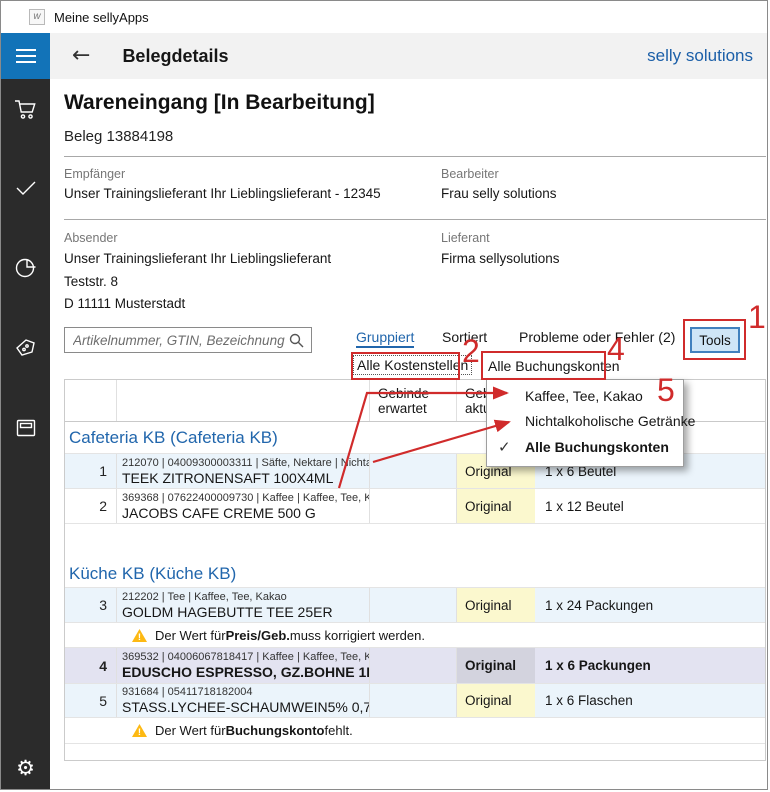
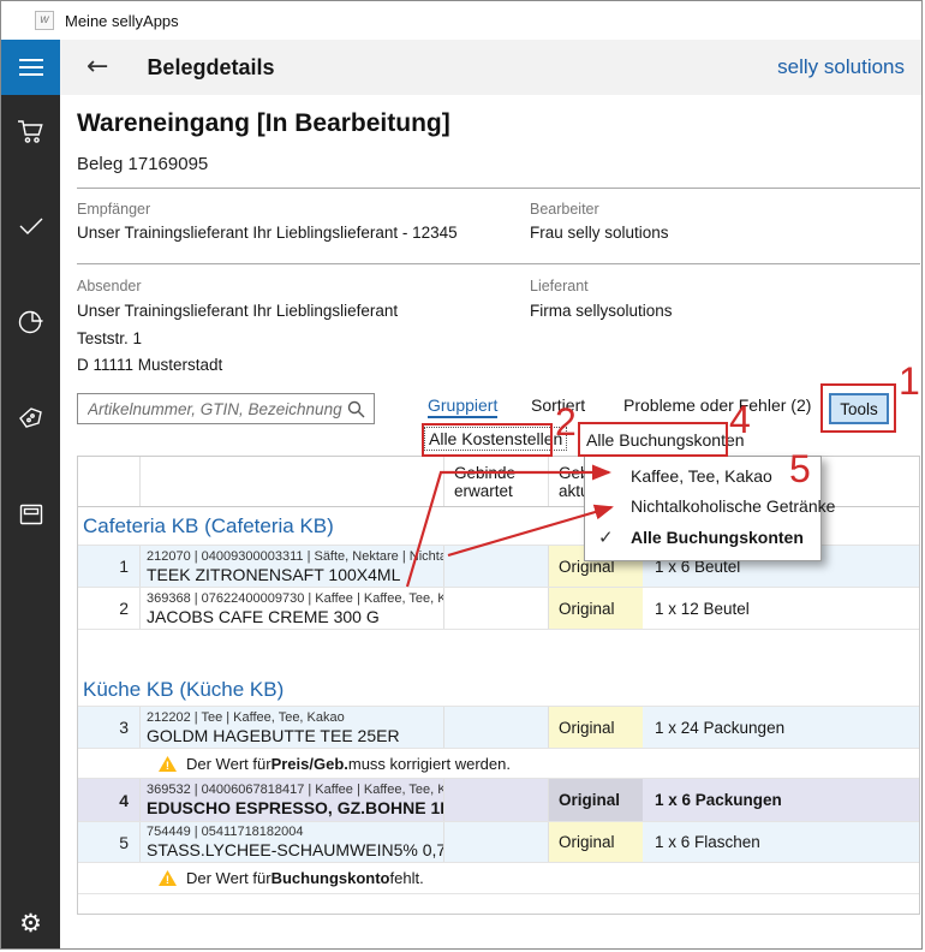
  w
  Meine sellyApps
  ←
  Belegdetails
  selly solutions
  ⚙
  Wareneingang [In Bearbeitung]
- Beleg 13884198
+ Beleg 17169095
  Empfänger
  Unser Trainingslieferant Ihr Lieblingslieferant - 12345
  Bearbeiter
  Frau selly solutions
  Absender
  Unser Trainingslieferant Ihr Lieblingslieferant
- Teststr. 8
+ Teststr. 1
  D 11111 Musterstadt
  Lieferant
  Firma sellysolutions
  Artikelnummer, GTIN, Bezeichnung
  Gruppiert
  Sortiert
  Probleme oder Fehler (2)
  Tools
  Alle Kostenstellen
  Alle Buchungskonten
  Cafeteria KB (Cafeteria KB)
  1
  212070 | 04009300003311 | Säfte, Nektare | Nichta
  TEEK ZITRONENSAFT 100X4ML
  Original
  1 x 6 Beutel
  2
  369368 | 07622400009730 | Kaffee | Kaffee, Tee, K
- JACOBS CAFE CREME 500 G
+ JACOBS CAFE CREME 300 G
  Original
  1 x 12 Beutel
  Küche KB (Küche KB)
  3
  212202 | Tee | Kaffee, Tee, Kakao
  GOLDM HAGEBUTTE TEE 25ER
  Original
  1 x 24 Packungen
  !
  Der Wert für
  Preis/Geb.
  muss korrigiert werden.
  4
  369532 | 04006067818417 | Kaffee | Kaffee, Tee, K
  EDUSCHO ESPRESSO, GZ.BOHNE 1
  Original
  1 x 6 Packungen
  5
- 931684 | 05411718182004
+ 754449 | 05411718182004
  STASS.LYCHEE-SCHAUMWEIN5% 0,7
  Original
  1 x 6 Flaschen
  !
  Der Wert für
  Buchungskonto
  fehlt.
  Kaffee, Tee, Kakao
  Nichtalkoholische Getränke
  ✓
  Alle Buchungskonten
  1
  2
  4
  5
